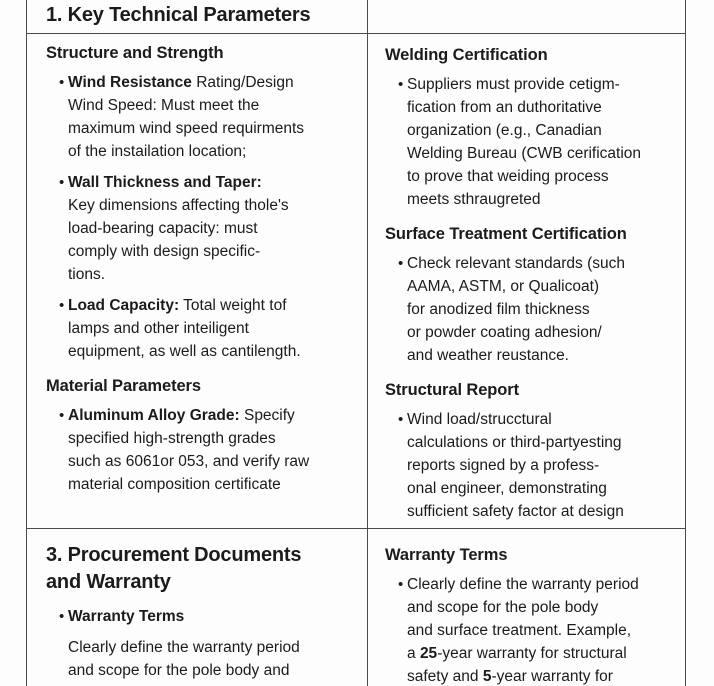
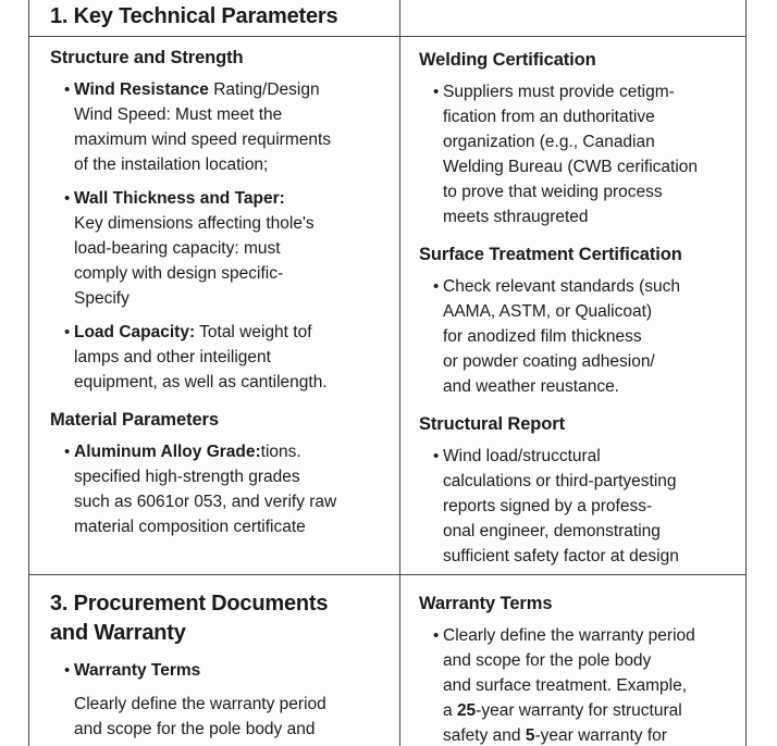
  1. Key Technical Parameters
  Structure and Strength
  •
  Wind Resistance Rating/Design
  Wind Speed: Must meet the
  maximum wind speed requirments
  of the instailation location;
  •
  Wall Thickness and Taper:
  Key dimensions affecting thole's
  load-bearing capacity: must
  comply with design specific-
- tions.
+ Specify
  •
  Load Capacity: Total weight tof
  lamps and other inteiligent
  equipment, as well as cantilength.
  Material Parameters
  •
- Aluminum Alloy Grade: Specify
+ Aluminum Alloy Grade:tions.
  specified high-strength grades
  such as 6061or 053, and verify raw
  material composition certificate
  Welding Certification
  •
  Suppliers must provide cetigm-
  fication from an duthoritative
  organization (e.g., Canadian
  Welding Bureau (CWB cerification
  to prove that weiding process
  meets sthraugreted
  Surface Treatment Certification
  •
  Check relevant standards (such
  AAMA, ASTM, or Qualicoat)
  for anodized film thickness
  or powder coating adhesion/
  and weather reustance.
  Structural Report
  •
  Wind load/strucctural
  calculations or third-partyesting
  reports signed by a profess-
  onal engineer, demonstrating
  sufficient safety factor at design
  3. Procurement Documents
  and Warranty
  •
  Warranty Terms
  Clearly define the warranty period
  and scope for the pole body and
  Warranty Terms
  •
  Clearly define the warranty period
  and scope for the pole body
  and surface treatment. Example,
  a 25-year warranty for structural
  safety and 5-year warranty for
